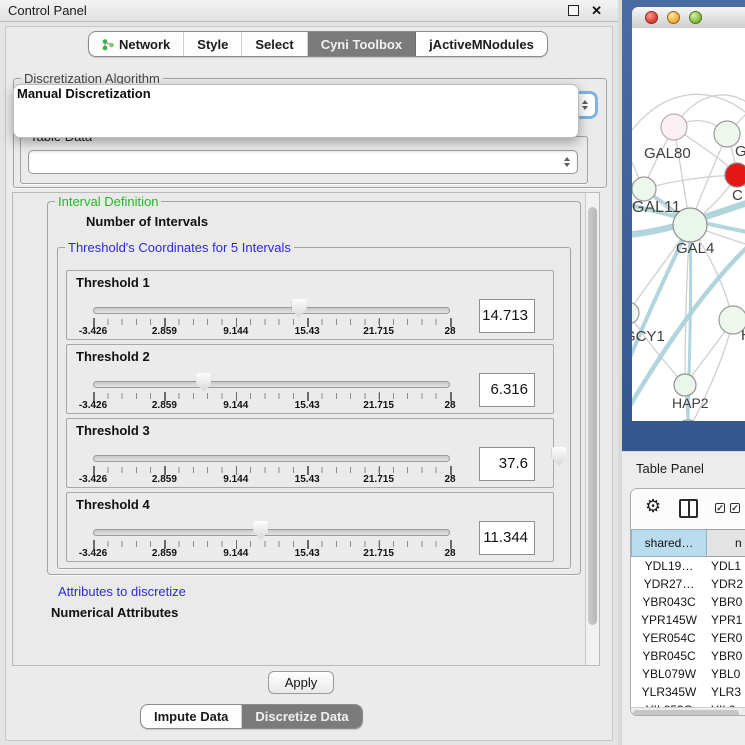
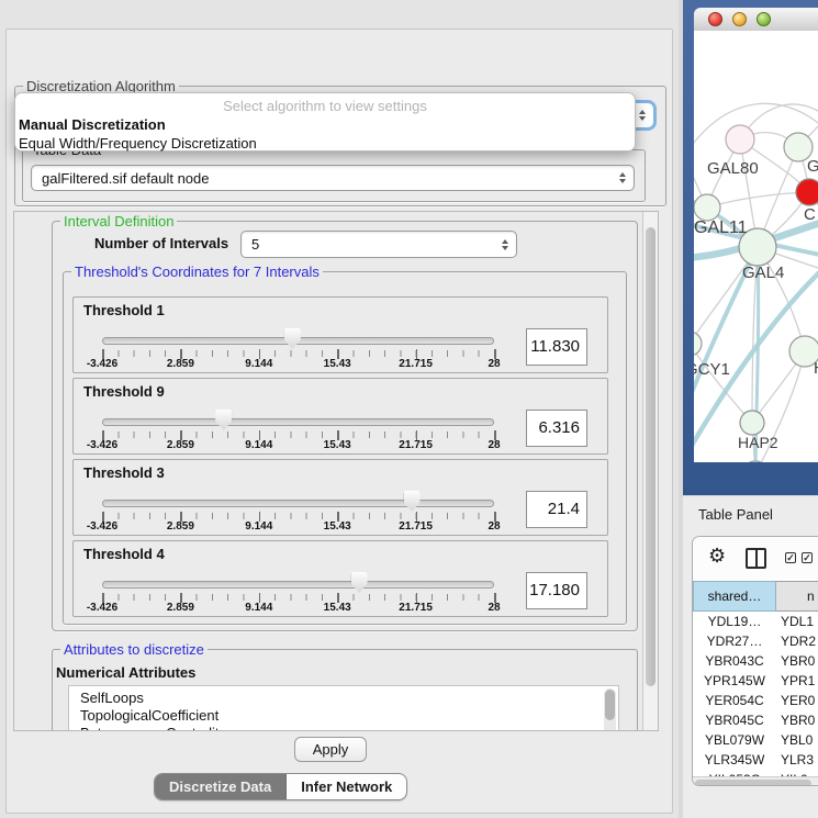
- Control Panel
- ✕
- Network
- Style
- Select
- Cyni Toolbox
- jActiveMNodules
  Discretization Algorithm
+ Select algorithm to view settings
  Manual Discretization
+ Equal Width/Frequency Discretization
+ galFiltered.sif default node
  Interval Definition
  Number of Intervals
+ 5
  Threshold 1
  -3.426
  2.859
  9.144
  15.43
  21.715
  28
- 14.713
+ 11.830
- Threshold 2
+ Threshold 9
  -3.426
  2.859
  9.144
  15.43
  21.715
  28
  6.316
  Threshold 3
  -3.426
  2.859
  9.144
  15.43
  21.715
  28
- 37.6
+ 21.4
  Threshold 4
  -3.426
  2.859
  9.144
  15.43
  21.715
  28
- 11.344
+ 17.180
- Threshold's Coordinates for 5 Intervals
+ Threshold's Coordinates for 7 Intervals
+ SelfLoops
+ TopologicalCoefficient
  Attributes to discretize
  Numerical Attributes
  Apply
- Impute Data
  Discretize Data
+ Infer Network
  GAL80
  C
  GAL11
  GAL4
  CY1
  HAP2
  Table Panel
  ⚙
  ✓
  ✓
  shared…
  n
  YDL19…
  YDL1
  YDR27…
  YDR2
  YBR043C
  YBR0
  YPR145W
  YPR1
  YER054C
  YER0
  YBR045C
  YBR0
  YBL079W
  YBL0
  YLR345W
  YLR3
